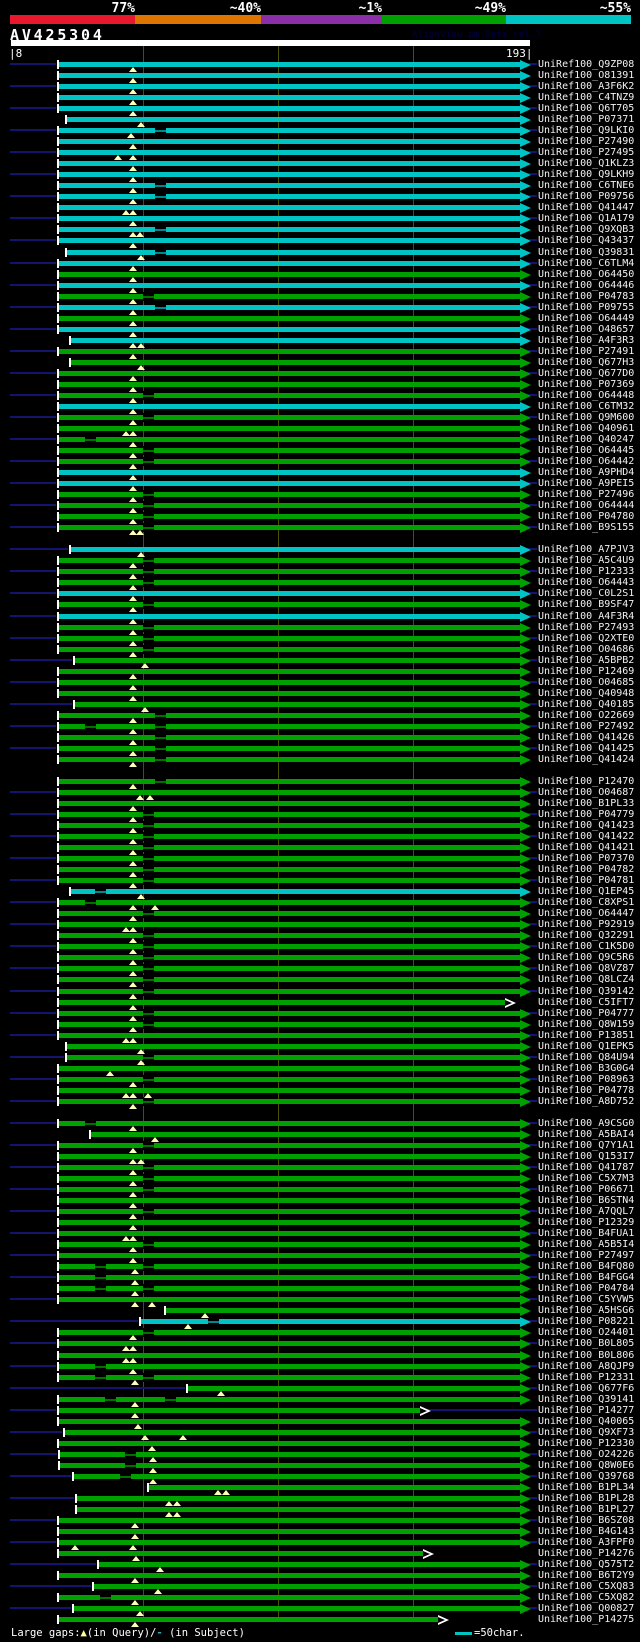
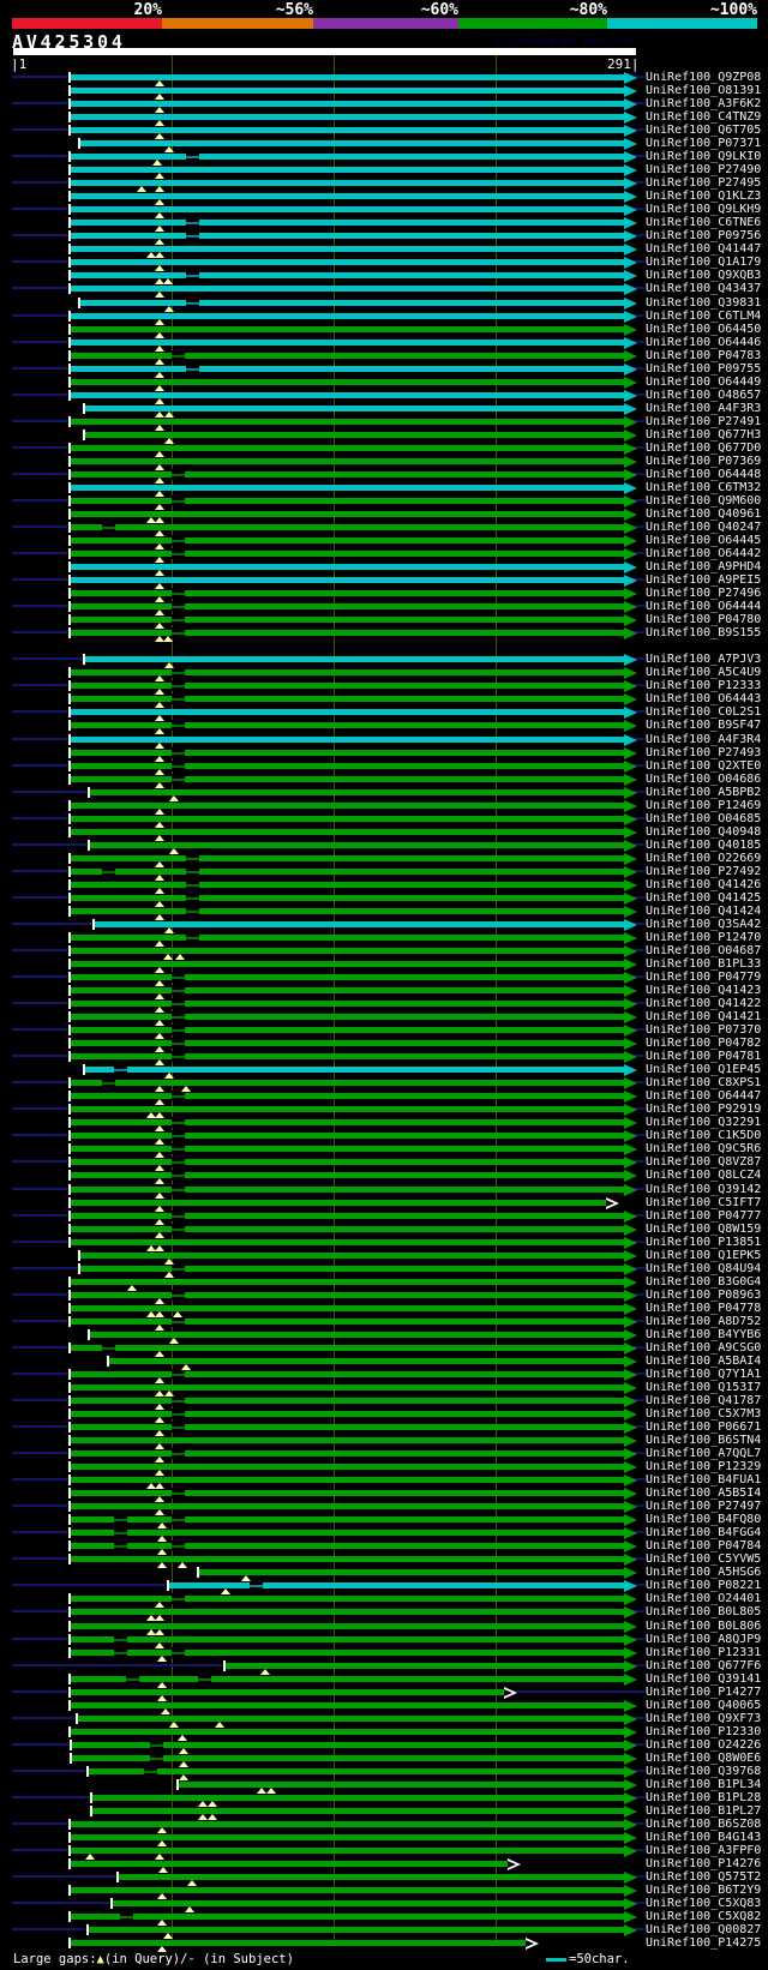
- 77%
+ 20%
- ~40%
+ ~56%
- ~1%
+ ~60%
- ~49%
+ ~80%
- ~55%
+ ~100%
  AV425304
  AlignView.pm Beta rel.7
- |8
+ |1
- 193|
+ 291|
  UniRef100_Q9ZP08
  UniRef100_O81391
  UniRef100_A3F6K2
  UniRef100_C4TNZ9
  UniRef100_Q6T705
  UniRef100_P07371
  UniRef100_Q9LKI0
  UniRef100_P27490
  UniRef100_P27495
  UniRef100_Q1KLZ3
  UniRef100_Q9LKH9
  UniRef100_C6TNE6
  UniRef100_P09756
  UniRef100_Q41447
  UniRef100_Q1A179
  UniRef100_Q9XQB3
  UniRef100_Q43437
  UniRef100_Q39831
  UniRef100_C6TLM4
  UniRef100_O64450
  UniRef100_O64446
  UniRef100_P04783
  UniRef100_P09755
  UniRef100_O64449
  UniRef100_O48657
  UniRef100_A4F3R3
  UniRef100_P27491
  UniRef100_Q677H3
  UniRef100_Q677D0
  UniRef100_P07369
  UniRef100_O64448
  UniRef100_C6TM32
  UniRef100_Q9M600
  UniRef100_Q40961
  UniRef100_Q40247
  UniRef100_O64445
  UniRef100_O64442
  UniRef100_A9PHD4
  UniRef100_A9PEI5
  UniRef100_P27496
  UniRef100_O64444
  UniRef100_P04780
  UniRef100_B9S155
  UniRef100_A7PJV3
  UniRef100_A5C4U9
  UniRef100_P12333
  UniRef100_O64443
  UniRef100_C0L2S1
  UniRef100_B9SF47
  UniRef100_A4F3R4
  UniRef100_P27493
  UniRef100_Q2XTE0
  UniRef100_O04686
  UniRef100_A5BPB2
  UniRef100_P12469
  UniRef100_O04685
  UniRef100_Q40948
  UniRef100_Q40185
  UniRef100_O22669
  UniRef100_P27492
  UniRef100_Q41426
  UniRef100_Q41425
  UniRef100_Q41424
+ UniRef100_Q3SA42
  UniRef100_P12470
  UniRef100_O04687
  UniRef100_B1PL33
  UniRef100_P04779
  UniRef100_Q41423
  UniRef100_Q41422
  UniRef100_Q41421
  UniRef100_P07370
  UniRef100_P04782
  UniRef100_P04781
  UniRef100_Q1EP45
  UniRef100_C8XPS1
  UniRef100_O64447
  UniRef100_P92919
  UniRef100_Q32291
  UniRef100_C1K5D0
  UniRef100_Q9C5R6
  UniRef100_Q8VZ87
  UniRef100_Q8LCZ4
  UniRef100_Q39142
  UniRef100_C5IFT7
  UniRef100_P04777
  UniRef100_Q8W159
  UniRef100_P13851
  UniRef100_Q1EPK5
  UniRef100_Q84U94
  UniRef100_B3G0G4
  UniRef100_P08963
  UniRef100_P04778
  UniRef100_A8D752
+ UniRef100_B4YYB6
  UniRef100_A9CSG0
  UniRef100_A5BAI4
  UniRef100_Q7Y1A1
  UniRef100_Q153I7
  UniRef100_Q41787
  UniRef100_C5X7M3
  UniRef100_P06671
  UniRef100_B6STN4
  UniRef100_A7QQL7
  UniRef100_P12329
  UniRef100_B4FUA1
  UniRef100_A5B5I4
  UniRef100_P27497
  UniRef100_B4FQ80
  UniRef100_B4FGG4
  UniRef100_P04784
  UniRef100_C5YVW5
  UniRef100_A5HSG6
  UniRef100_P08221
  UniRef100_O24401
  UniRef100_B0L805
  UniRef100_B0L806
  UniRef100_A8QJP9
  UniRef100_P12331
  UniRef100_Q677F6
  UniRef100_Q39141
  UniRef100_P14277
  UniRef100_Q40065
  UniRef100_Q9XF73
  UniRef100_P12330
  UniRef100_O24226
  UniRef100_Q8W0E6
  UniRef100_Q39768
  UniRef100_B1PL34
  UniRef100_B1PL28
  UniRef100_B1PL27
  UniRef100_B6SZ08
  UniRef100_B4G143
  UniRef100_A3FPF0
  UniRef100_P14276
  UniRef100_Q575T2
  UniRef100_B6T2Y9
  UniRef100_C5XQ83
  UniRef100_C5XQ82
  UniRef100_Q00827
  UniRef100_P14275
  Large gaps:▲(in Query)/- (in Subject)
  =50char.
